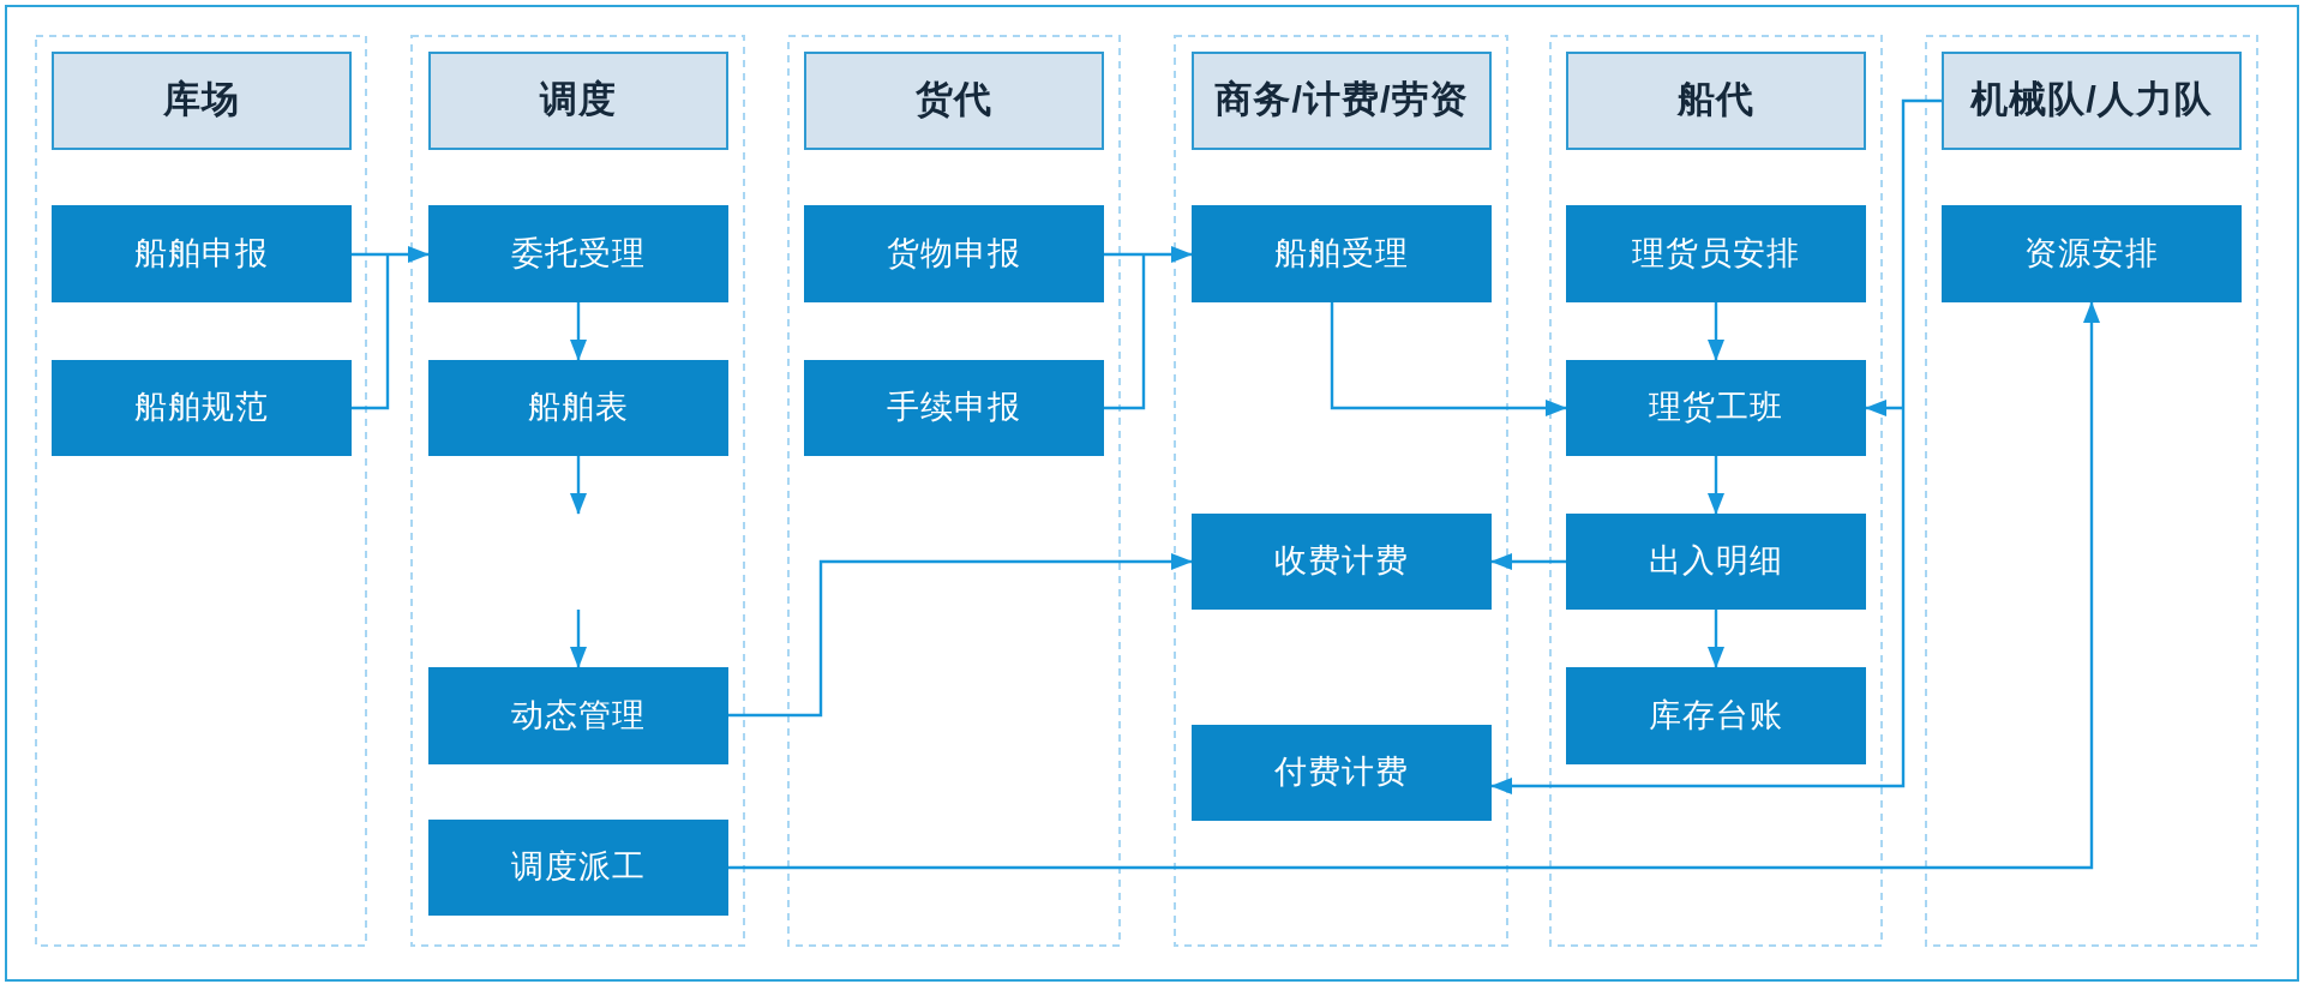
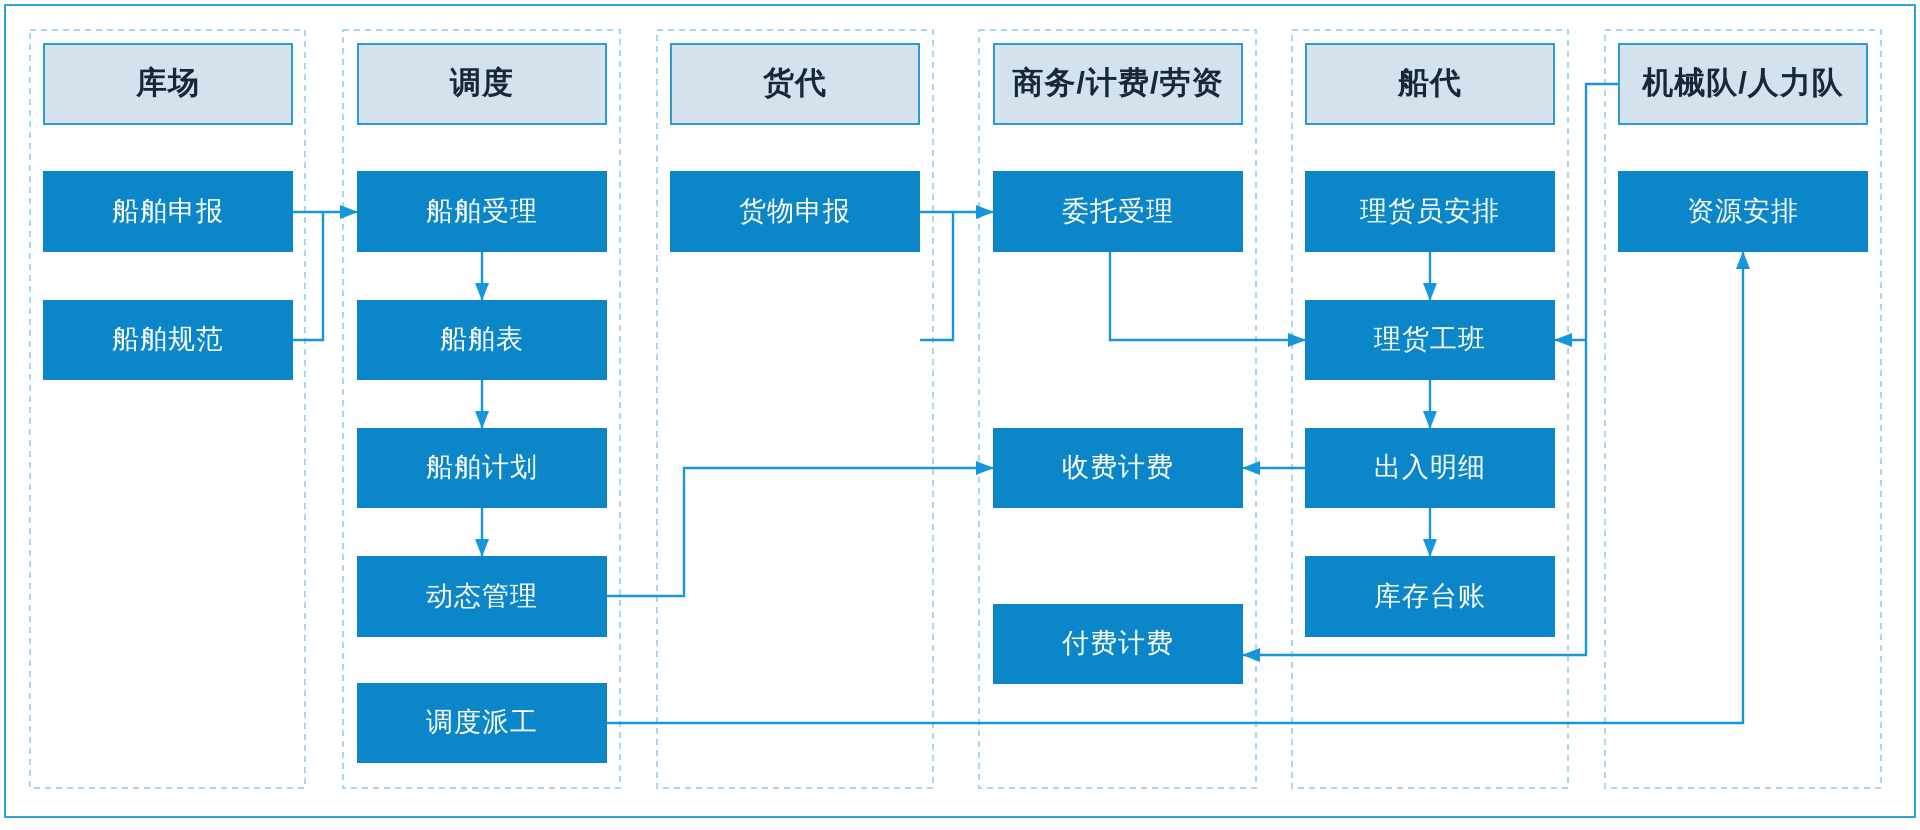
  库场
  船舶申报
  船舶规范
  调度
- 委托受理
+ 船舶受理
  船舶表
+ 船舶计划
  动态管理
  调度派工
  货代
  货物申报
- 手续申报
  商务/计费/劳资
- 船舶受理
+ 委托受理
  收费计费
  付费计费
  船代
  理货员安排
  理货工班
  出入明细
  库存台账
  机械队/人力队
  资源安排
